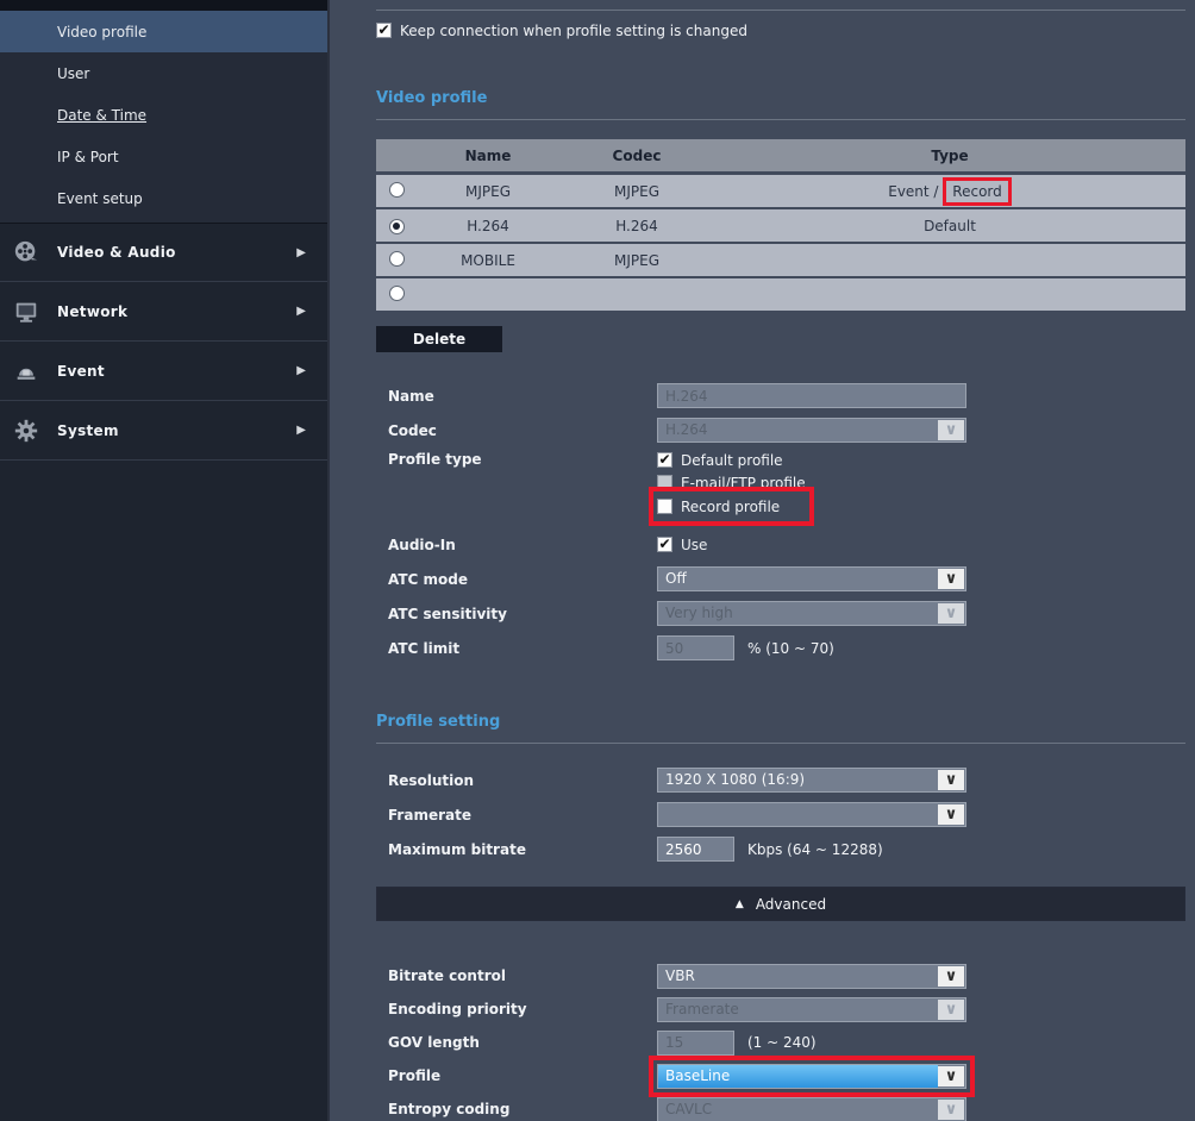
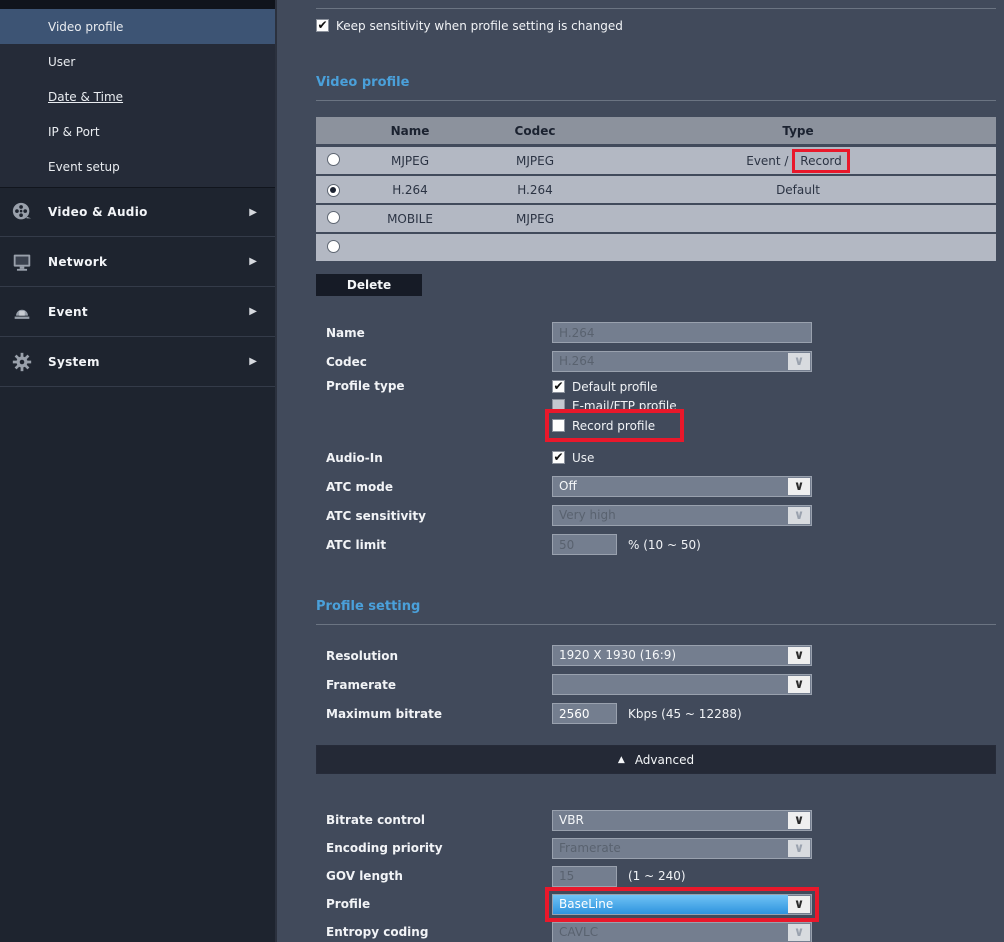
  Video profile
  User
  Date & Time
  IP & Port
  Event setup
  Video & Audio
  ▶
  Network
  ▶
  Event
  ▶
  System
  ▶
- Keep connection when profile setting is changed
+ Keep sensitivity when profile setting is changed
  Video profile
  Name
  Codec
  Type
  MJPEG
  MJPEG
  Event / Record
  H.264
  H.264
  Default
  MOBILE
  MJPEG
  Delete
  Name
  H.264
  Codec
  H.264
  ∨
  Profile type
  Default profile
  E-mail/FTP profile
  Record profile
  Audio-In
  Use
  ATC mode
  Off
  ∨
  ATC sensitivity
  Very high
  ∨
  ATC limit
  50
- % (10 ~ 70)
+ % (10 ~ 50)
  Profile setting
  Resolution
- 1920 X 1080 (16:9)
+ 1920 X 1930 (16:9)
  ∨
  Framerate
  ∨
  Maximum bitrate
  2560
- Kbps (64 ~ 12288)
+ Kbps (45 ~ 12288)
  ▲
  Advanced
  Bitrate control
  VBR
  ∨
  Encoding priority
  Framerate
  ∨
  GOV length
  15
  (1 ~ 240)
  Profile
  BaseLine
  ∨
  Entropy coding
  CAVLC
  ∨
